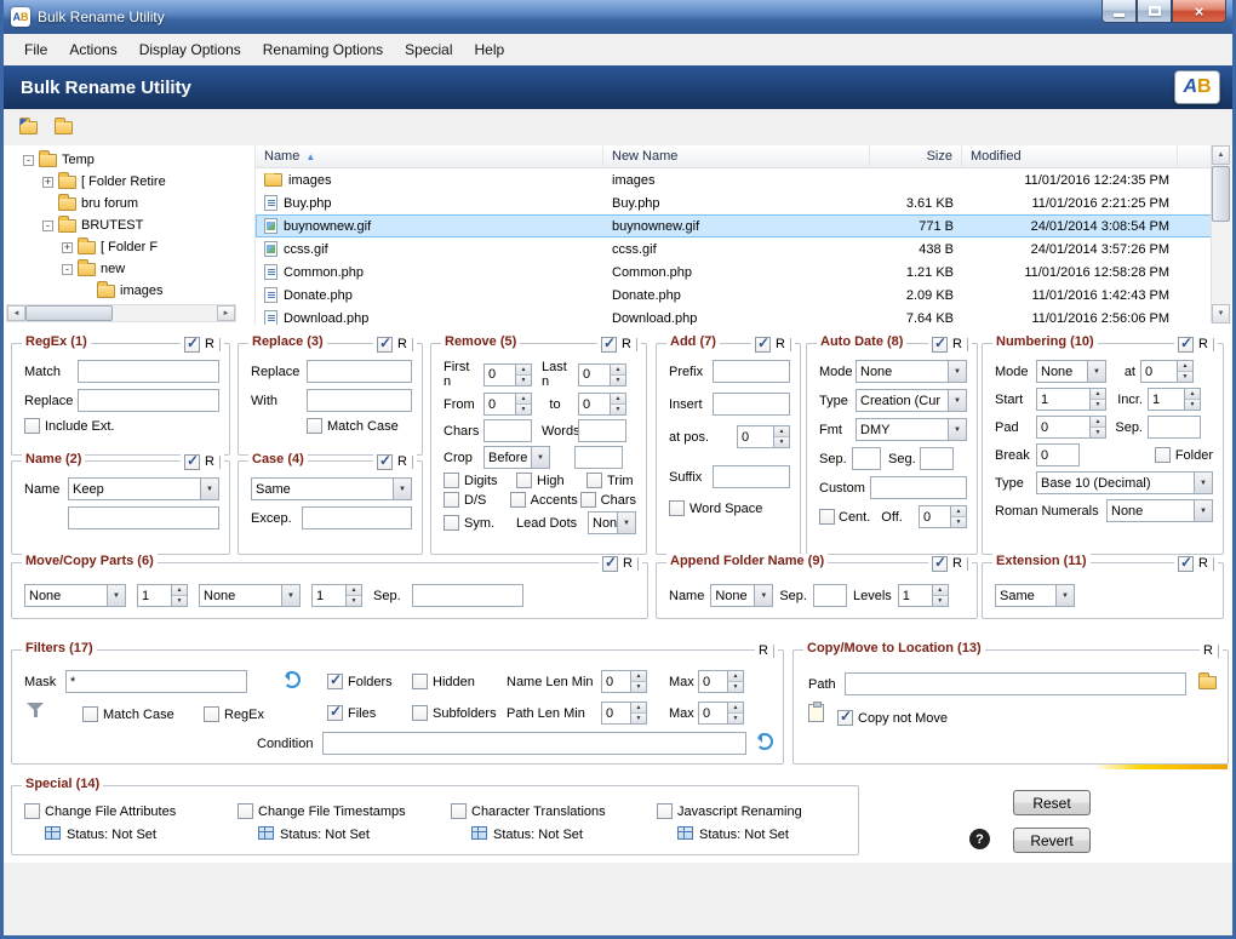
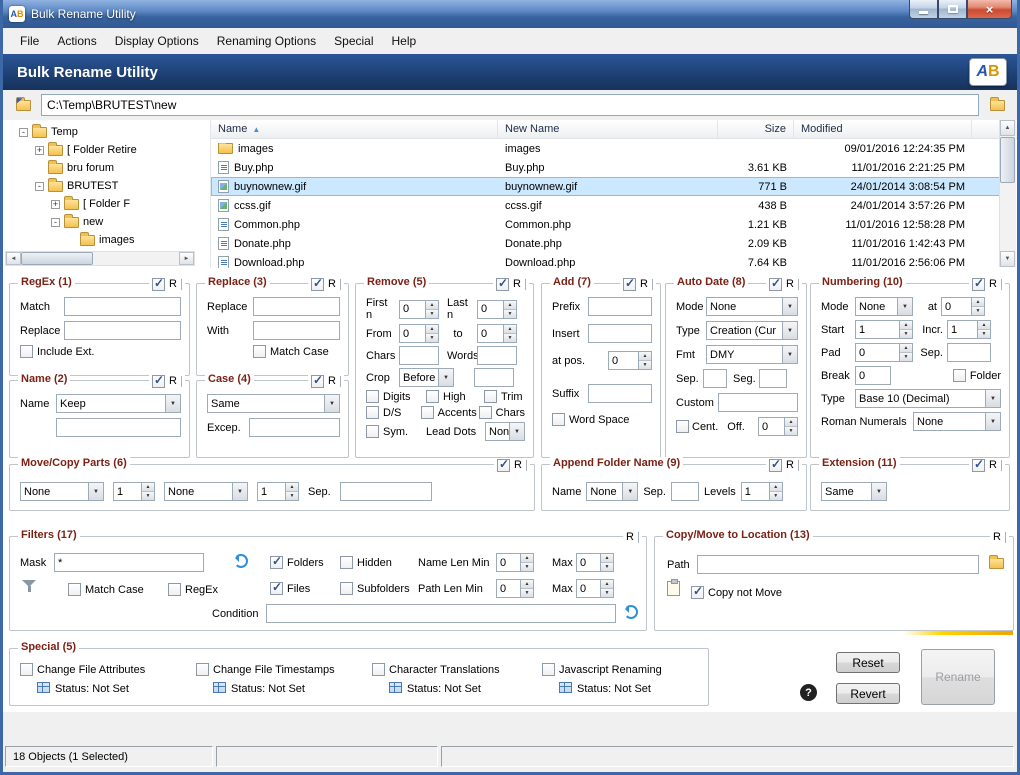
  A
  B
  Bulk Rename Utility
  ×
  File
  Actions
  Display Options
  Renaming Options
  Special
  Help
  Bulk Rename Utility
  A
  B
+ C:\Temp\BRUTEST\new
  -
  Temp
  +
  [ Folder Retire
  bru forum
  -
  BRUTEST
  +
  [ Folder F
  -
  new
  images
  Name
  ▲
  New Name
  Size
  Modified
  images
  images
- 11/01/2016 12:24:35 PM
+ 09/01/2016 12:24:35 PM
  Buy.php
  Buy.php
  3.61 KB
  11/01/2016 2:21:25 PM
  buynownew.gif
  buynownew.gif
  771 B
  24/01/2014 3:08:54 PM
  ccss.gif
  ccss.gif
  438 B
  24/01/2014 3:57:26 PM
  Common.php
  Common.php
  1.21 KB
  11/01/2016 12:58:28 PM
  Donate.php
  Donate.php
  2.09 KB
  11/01/2016 1:42:43 PM
  Download.php
  Download.php
  7.64 KB
  11/01/2016 2:56:06 PM
  RegEx (1)
  R
  Match
  Replace
  Include Ext.
  Name (2)
  R
  Name
  Keep
  Replace (3)
  R
  Replace
  With
  Match Case
  Case (4)
  R
  Same
  Excep.
  Remove (5)
  R
  First n
  0
  Last n
  0
  From
  0
  to
  0
  Chars
  Words
  Crop
  Before
  Digits
  High
  Trim
  D/S
  Accents
  Chars
  Sym.
  Lead Dots
  Non
  Add (7)
  R
  Prefix
  Insert
  at pos.
  0
  Suffix
  Word Space
  Auto Date (8)
  R
  Mode
  None
  Type
  Creation (Cur
  Fmt
  DMY
  Sep.
  Seg.
  Custom
  Cent.
  Off.
  0
  Numbering (10)
  R
  Mode
  None
  at
  0
  Start
  1
  Incr.
  1
  Pad
  0
  Sep.
  Break
  0
  Folder
  Type
  Base 10 (Decimal)
  Roman Numerals
  None
  Move/Copy Parts (6)
  R
  None
  1
  None
  1
  Sep.
  Append Folder Name (9)
  R
  Name
  None
  Sep.
  Levels
  1
  Extension (11)
  R
  Same
  Filters (17)
  R
  Mask
  *
  Folders
  Hidden
  Name Len Min
  0
  Max
  0
  Match Case
  RegEx
  Files
  Subfolders
  Path Len Min
  0
  Max
  0
  Condition
  Copy/Move to Location (13)
  R
  Path
  Copy not Move
- Special (14)
+ Special (5)
  Change File Attributes
  Status: Not Set
  Change File Timestamps
  Status: Not Set
  Character Translations
  Status: Not Set
  Javascript Renaming
  Status: Not Set
  ?
  Reset
  Revert
+ Rename
+ 18 Objects (1 Selected)
